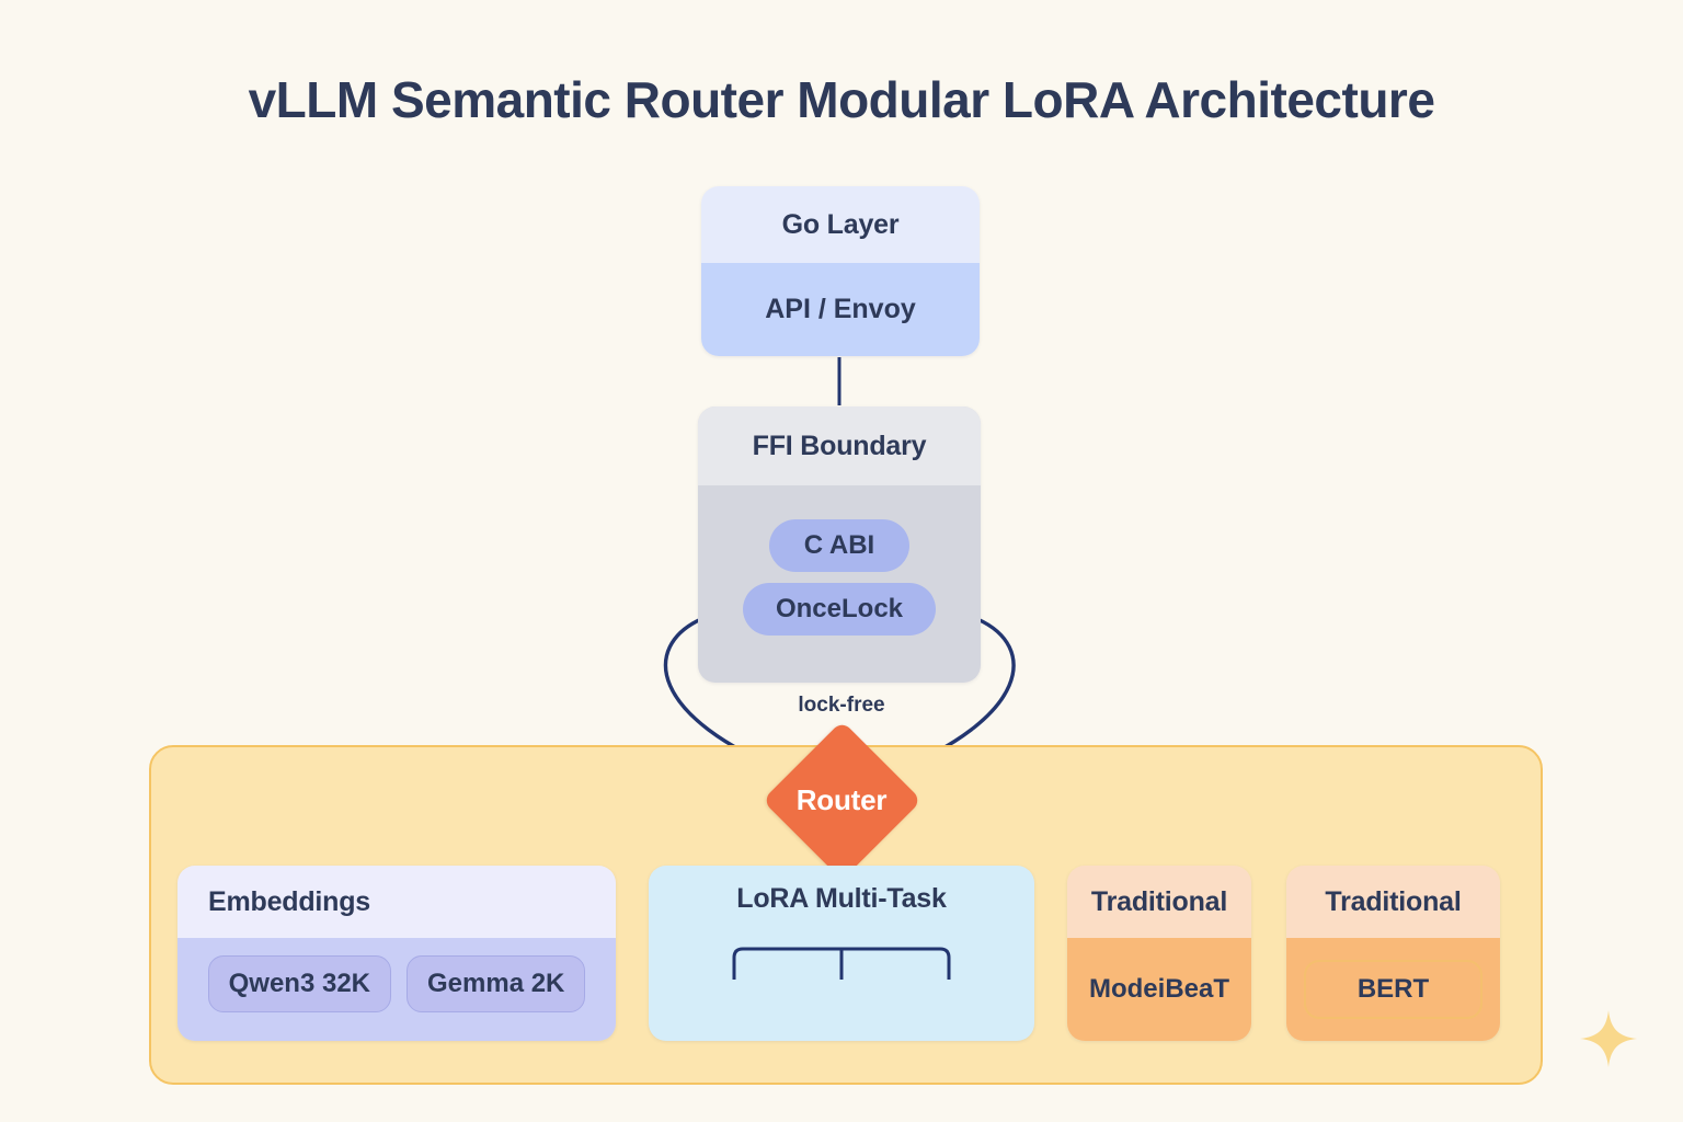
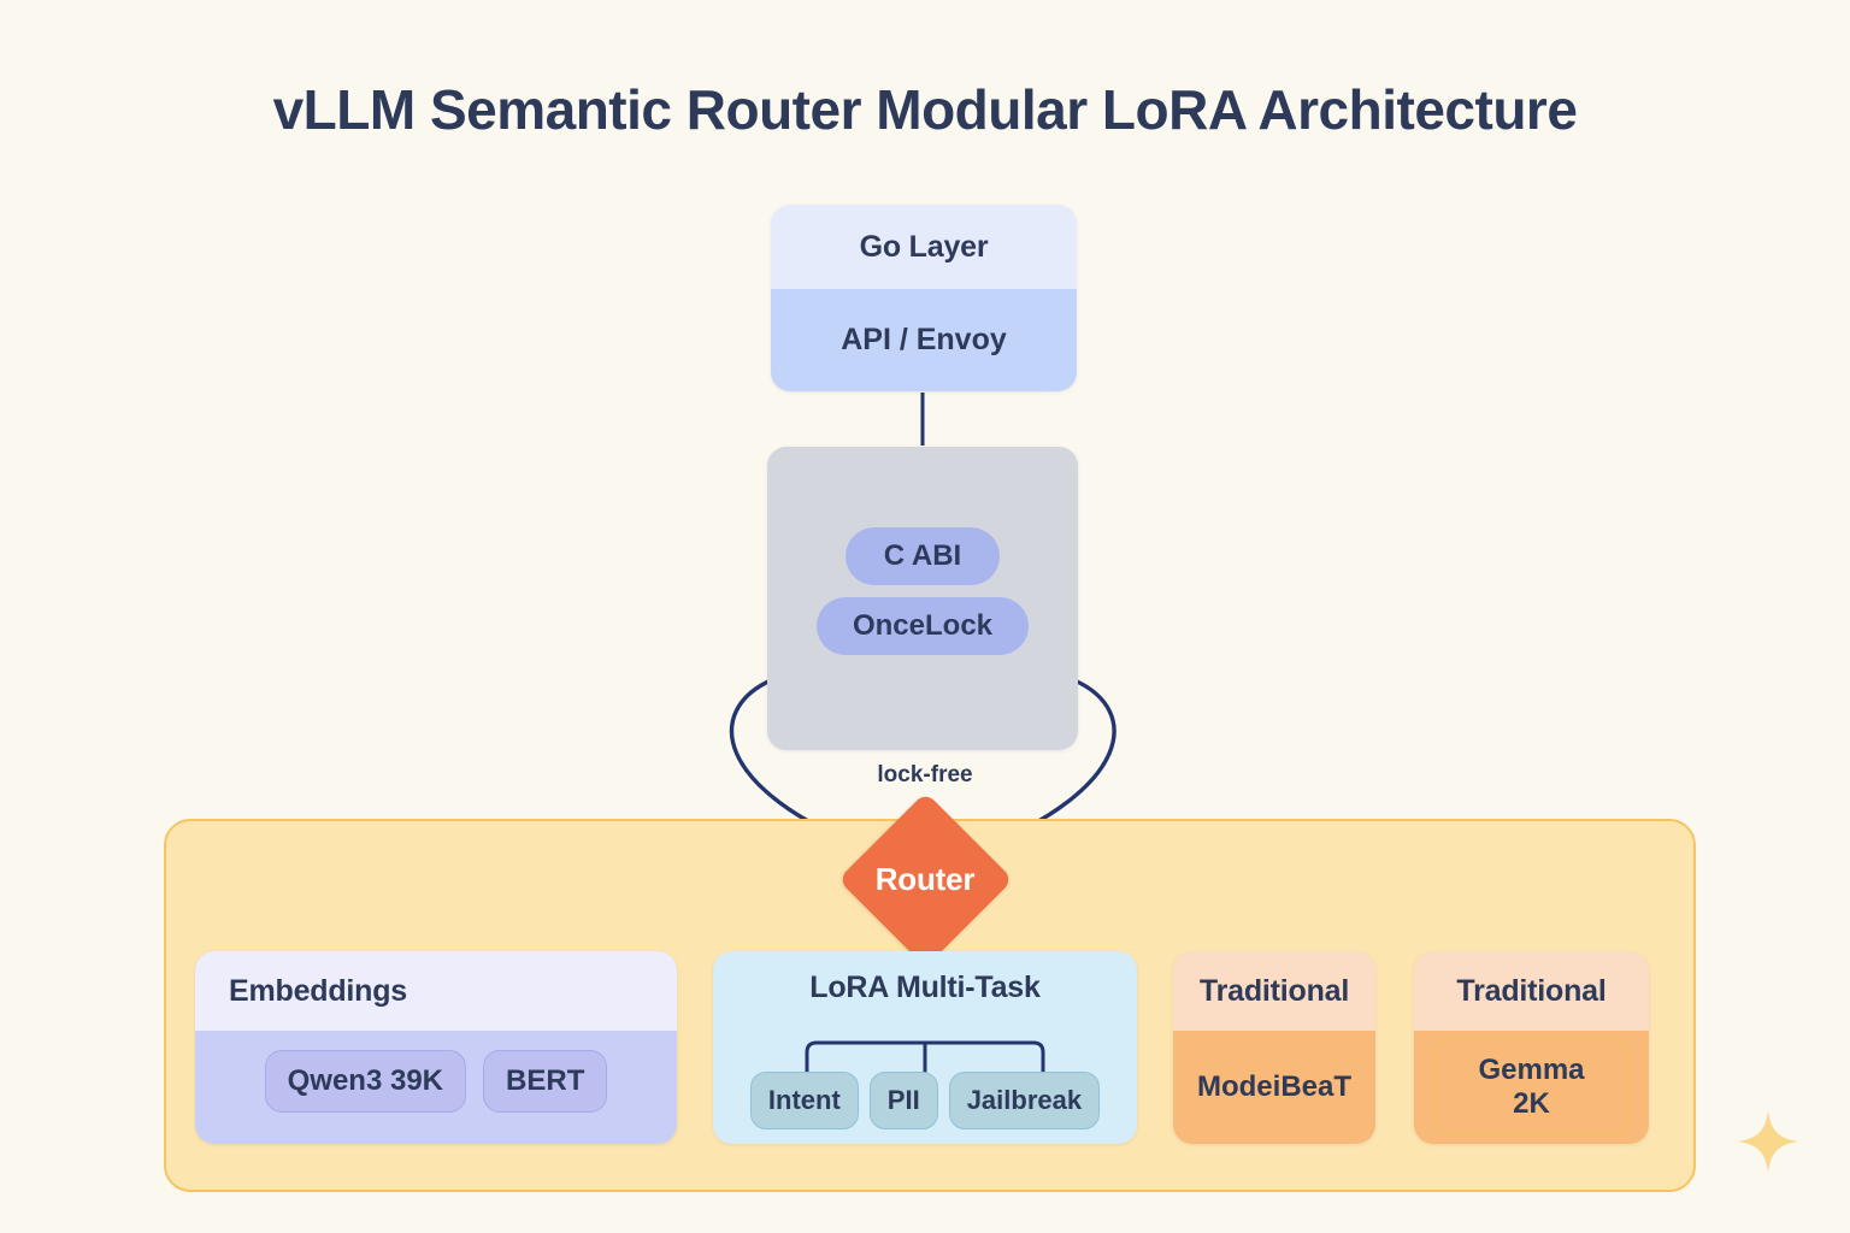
  vLLM Semantic Router Modular LoRA Architecture
  Go Layer
  API / Envoy
- FFI Boundary
  C ABI
  OnceLock
  lock-free
  Router
  Embeddings
- Qwen3 32K
+ Qwen3 39K
- Gemma 2K
+ BERT
  LoRA Multi-Task
+ Intent
+ PII
+ Jailbreak
  Traditional
  ModeiBeaT
  Traditional
- BERT
+ Gemma 2K
